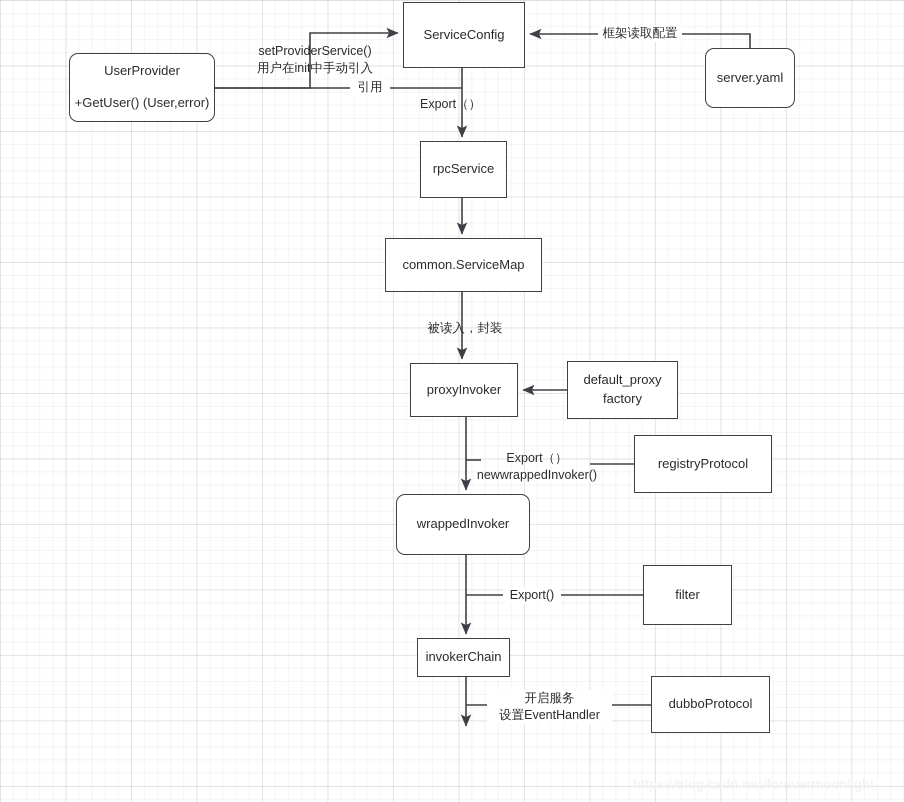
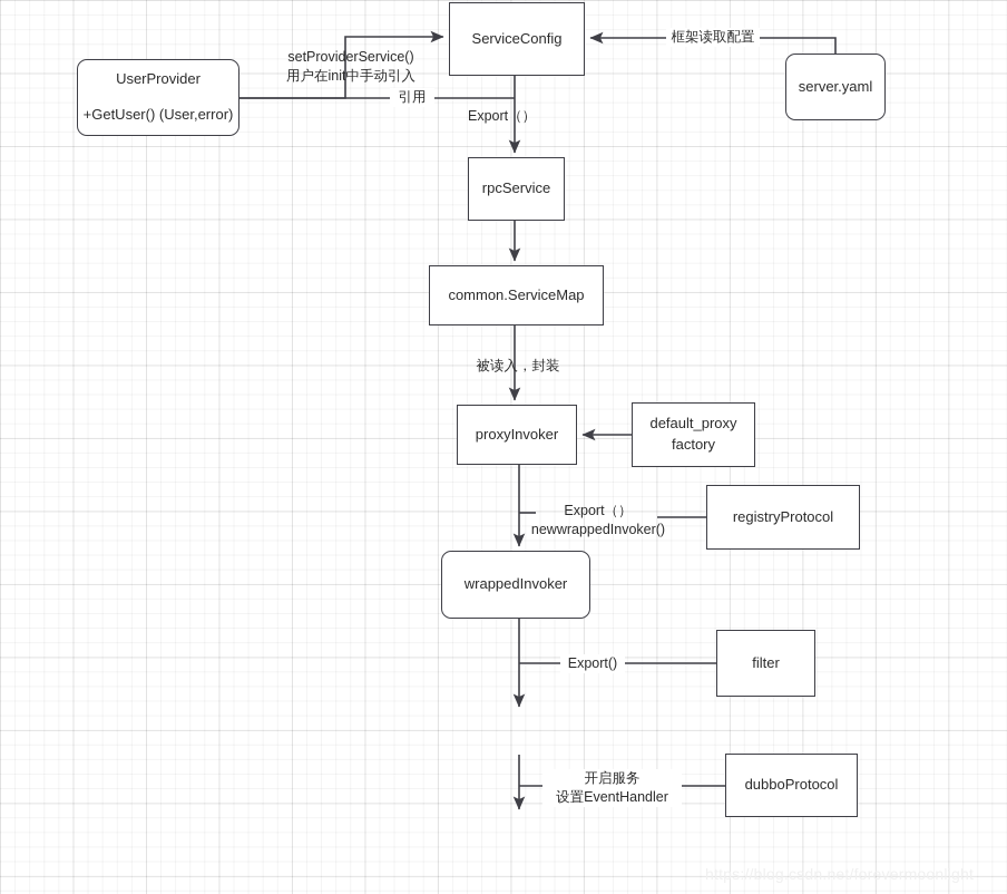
  ServiceConfig
  UserProvider
  +GetUser() (User,error)
  server.yaml
  rpcService
  common.ServiceMap
  proxyInvoker
  default_proxy
  factory
  registryProtocol
  wrappedInvoker
  filter
- invokerChain
  dubboProtocol
  setProviderService()
  用户在init中手动引入
  引用
  框架读取配置
  Export（）
  被读入，封装
  Export（）
  newwrappedInvoker()
  Export()
  开启服务
  设置EventHandler
  https://blog.csdn.net/forevermoonlight
